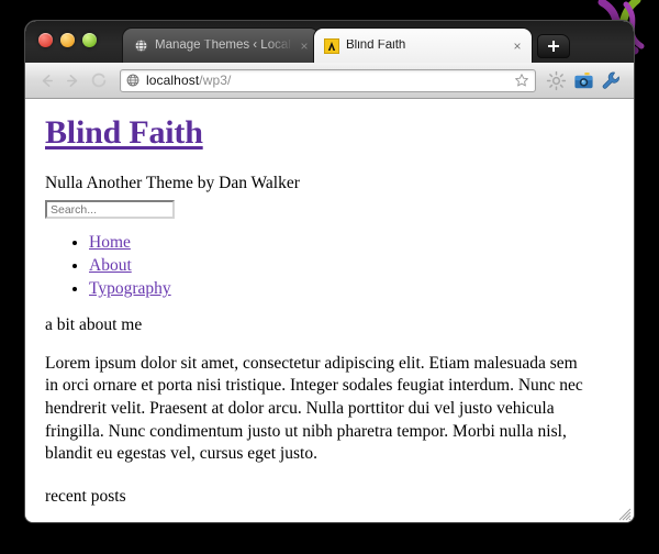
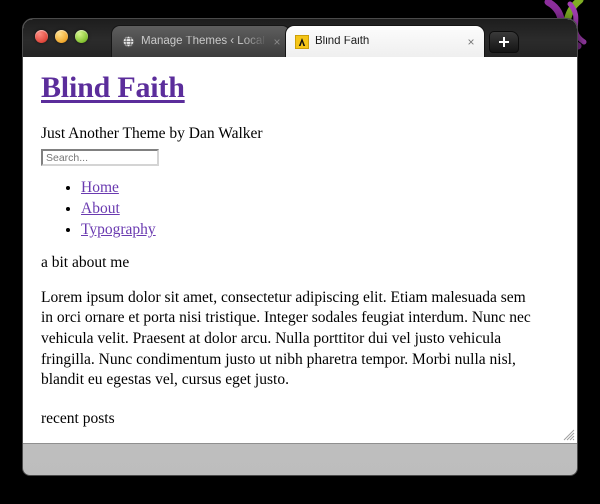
  Manage Themes ‹ Local
  ×
  Blind Faith
  ×
- localhost/wp3/
  Blind Faith
- Nulla Another Theme by Dan Walker
+ Just Another Theme by Dan Walker
  Search...
  Home
  About
  Typography
  a bit about me
- Lorem ipsum dolor sit amet, consectetur adipiscing elit. Etiam malesuada sem in orci ornare et porta nisi tristique. Integer sodales feugiat interdum. Nunc nec hendrerit velit. Praesent at dolor arcu. Nulla porttitor dui vel justo vehicula fringilla. Nunc condimentum justo ut nibh pharetra tempor. Morbi nulla nisl, blandit eu egestas vel, cursus eget justo.
+ Lorem ipsum dolor sit amet, consectetur adipiscing elit. Etiam malesuada sem in orci ornare et porta nisi tristique. Integer sodales feugiat interdum. Nunc nec vehicula velit. Praesent at dolor arcu. Nulla porttitor dui vel justo vehicula fringilla. Nunc condimentum justo ut nibh pharetra tempor. Morbi nulla nisl, blandit eu egestas vel, cursus eget justo.
  recent posts
